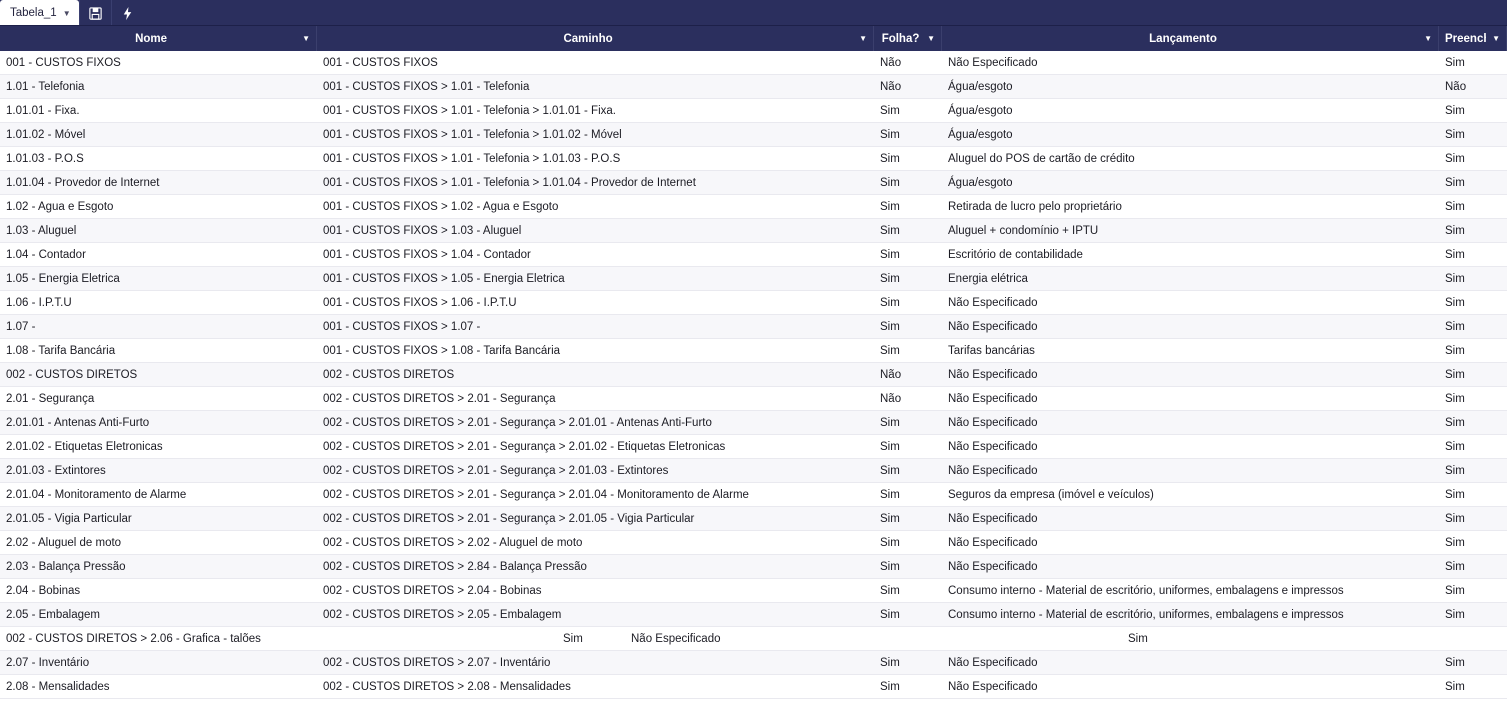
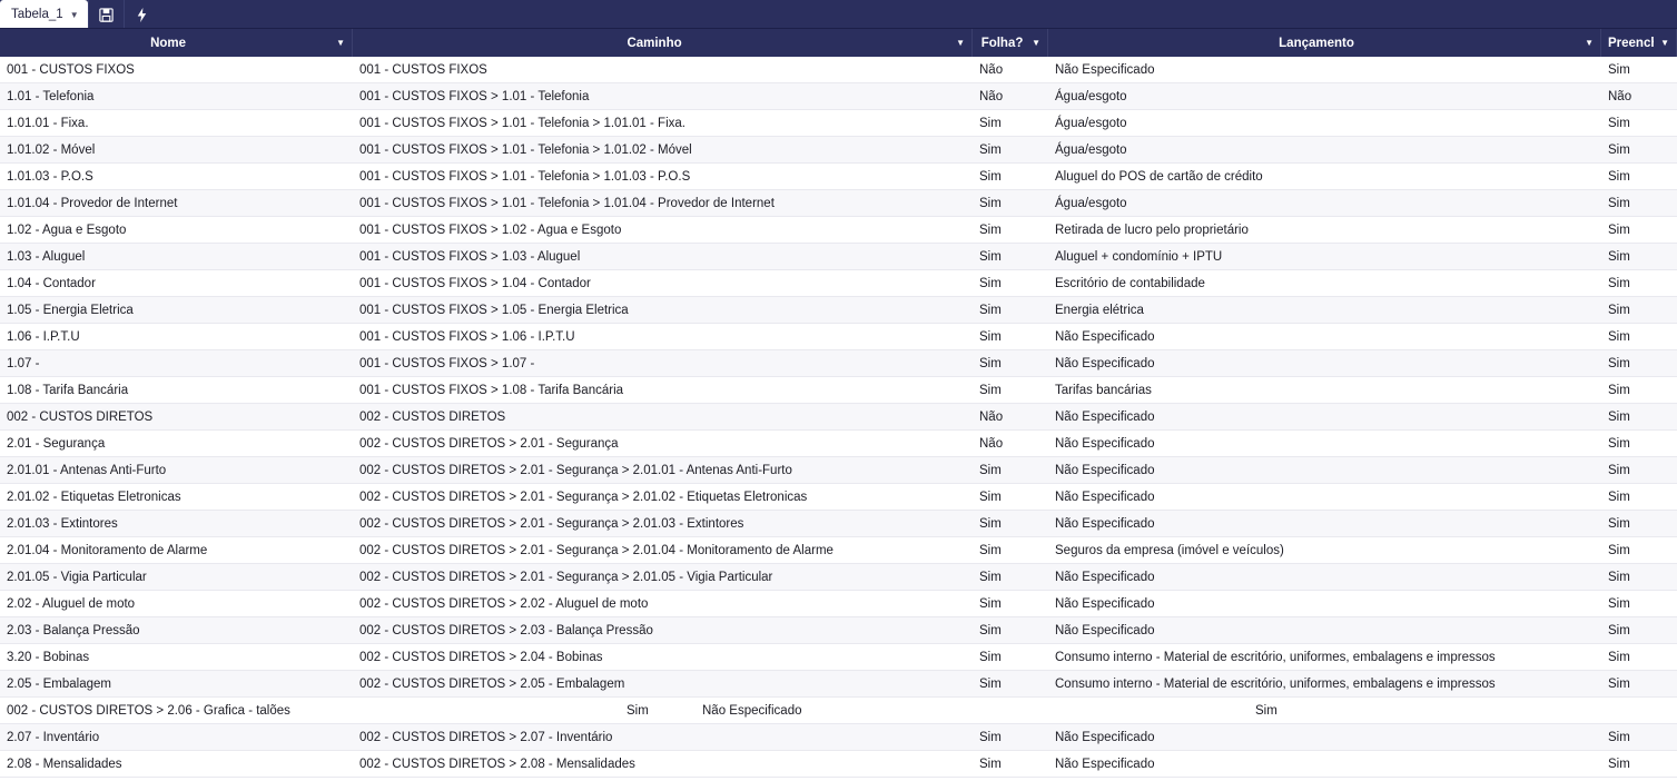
  Tabela_1
  ▼
  Nome
  ▼
  Caminho
  ▼
  Folha?
  ▼
  Lançamento
  ▼
  ▼
  001 - CUSTOS FIXOS
  001 - CUSTOS FIXOS
  Não
  Não Especificado
  Sim
  1.01 - Telefonia
  001 - CUSTOS FIXOS > 1.01 - Telefonia
  Não
  Água/esgoto
  Não
  1.01.01 - Fixa.
  001 - CUSTOS FIXOS > 1.01 - Telefonia > 1.01.01 - Fixa.
  Sim
  Água/esgoto
  Sim
  1.01.02 - Móvel
  001 - CUSTOS FIXOS > 1.01 - Telefonia > 1.01.02 - Móvel
  Sim
  Água/esgoto
  Sim
  1.01.03 - P.O.S
  001 - CUSTOS FIXOS > 1.01 - Telefonia > 1.01.03 - P.O.S
  Sim
  Aluguel do POS de cartão de crédito
  Sim
  1.01.04 - Provedor de Internet
  001 - CUSTOS FIXOS > 1.01 - Telefonia > 1.01.04 - Provedor de Internet
  Sim
  Água/esgoto
  Sim
  1.02 - Agua e Esgoto
  001 - CUSTOS FIXOS > 1.02 - Agua e Esgoto
  Sim
  Retirada de lucro pelo proprietário
  Sim
  1.03 - Aluguel
  001 - CUSTOS FIXOS > 1.03 - Aluguel
  Sim
  Aluguel + condomínio + IPTU
  Sim
  1.04 - Contador
  001 - CUSTOS FIXOS > 1.04 - Contador
  Sim
  Escritório de contabilidade
  Sim
  1.05 - Energia Eletrica
  001 - CUSTOS FIXOS > 1.05 - Energia Eletrica
  Sim
  Energia elétrica
  Sim
  1.06 - I.P.T.U
  001 - CUSTOS FIXOS > 1.06 - I.P.T.U
  Sim
  Não Especificado
  Sim
  1.07 -
  001 - CUSTOS FIXOS > 1.07 -
  Sim
  Não Especificado
  Sim
  1.08 - Tarifa Bancária
  001 - CUSTOS FIXOS > 1.08 - Tarifa Bancária
  Sim
  Tarifas bancárias
  Sim
  002 - CUSTOS DIRETOS
  002 - CUSTOS DIRETOS
  Não
  Não Especificado
  Sim
  2.01 - Segurança
  002 - CUSTOS DIRETOS > 2.01 - Segurança
  Não
  Não Especificado
  Sim
  2.01.01 - Antenas Anti-Furto
  002 - CUSTOS DIRETOS > 2.01 - Segurança > 2.01.01 - Antenas Anti-Furto
  Sim
  Não Especificado
  Sim
  2.01.02 - Etiquetas Eletronicas
  002 - CUSTOS DIRETOS > 2.01 - Segurança > 2.01.02 - Etiquetas Eletronicas
  Sim
  Não Especificado
  Sim
  2.01.03 - Extintores
  002 - CUSTOS DIRETOS > 2.01 - Segurança > 2.01.03 - Extintores
  Sim
  Não Especificado
  Sim
  2.01.04 - Monitoramento de Alarme
  002 - CUSTOS DIRETOS > 2.01 - Segurança > 2.01.04 - Monitoramento de Alarme
  Sim
  Seguros da empresa (imóvel e veículos)
  Sim
  2.01.05 - Vigia Particular
  002 - CUSTOS DIRETOS > 2.01 - Segurança > 2.01.05 - Vigia Particular
  Sim
  Não Especificado
  Sim
  2.02 - Aluguel de moto
  002 - CUSTOS DIRETOS > 2.02 - Aluguel de moto
  Sim
  Não Especificado
  Sim
  2.03 - Balança Pressão
- 002 - CUSTOS DIRETOS > 2.84 - Balança Pressão
+ 002 - CUSTOS DIRETOS > 2.03 - Balança Pressão
  Sim
  Não Especificado
  Sim
- 2.04 - Bobinas
+ 3.20 - Bobinas
  002 - CUSTOS DIRETOS > 2.04 - Bobinas
  Sim
  Consumo interno - Material de escritório, uniformes, embalagens e impressos
  Sim
  2.05 - Embalagem
  002 - CUSTOS DIRETOS > 2.05 - Embalagem
  Sim
  Consumo interno - Material de escritório, uniformes, embalagens e impressos
  Sim
  002 - CUSTOS DIRETOS > 2.06 - Grafica - talões
  Sim
  Não Especificado
  Sim
  2.07 - Inventário
  002 - CUSTOS DIRETOS > 2.07 - Inventário
  Sim
  Não Especificado
  Sim
  2.08 - Mensalidades
  002 - CUSTOS DIRETOS > 2.08 - Mensalidades
  Sim
  Não Especificado
  Sim
